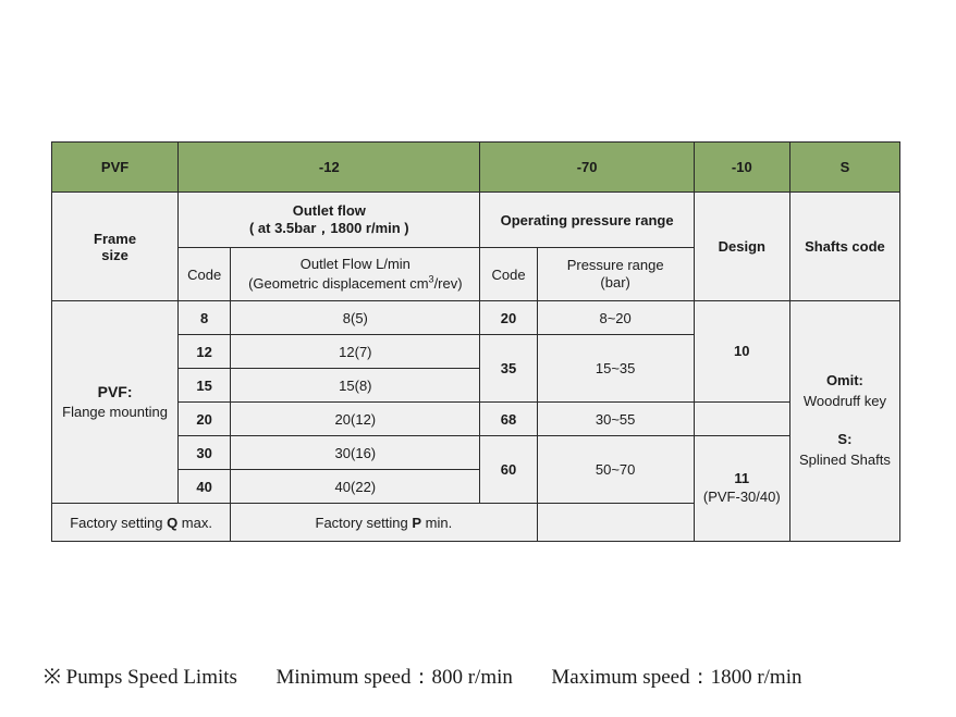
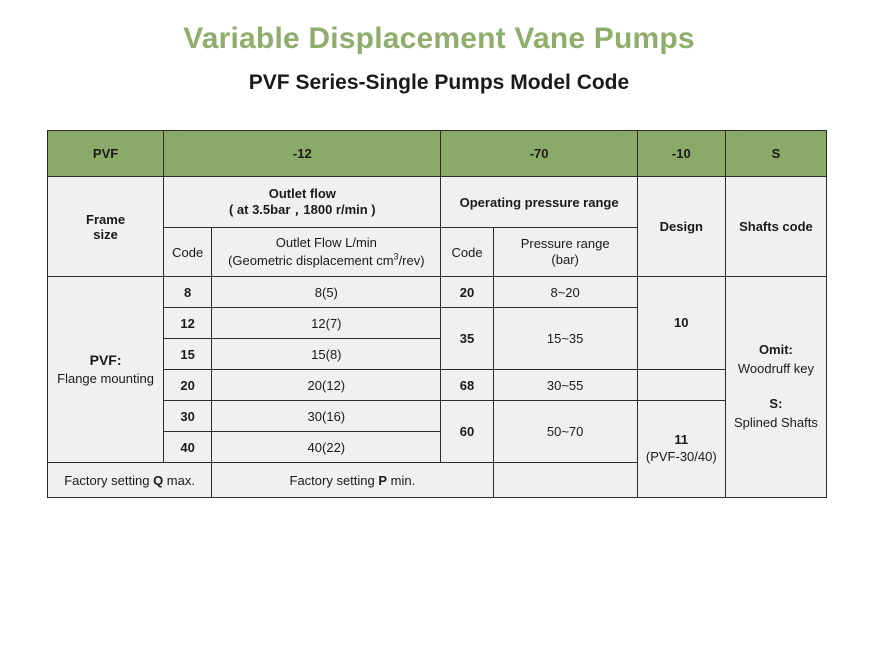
+ Variable Displacement Vane Pumps
+ PVF Series-Single Pumps Model Code
  PVF	-12	-70	-10	S
  Frame size	Outlet flow ( at 3.5bar，1800 r/min )	Operating pressure range	Design	Shafts code
  Code	Outlet Flow L/min (Geometric displacement cm3/rev)	Code	Pressure range (bar)
  PVF: Flange mounting	8	8(5)	20	8~20	10	Omit: Woodruff key S: Splined Shafts
  12	12(7)
  35	15~35
  15	15(8)
  20	20(12)	68	30~55
  30	30(16)	11 (PVF-30/40)
  60	50~70
  40	40(22)
  Factory setting Q max.	Factory setting P min.
- ※ Pumps Speed Limits Minimum speed：800 r/min Maximum speed：1800 r/min
